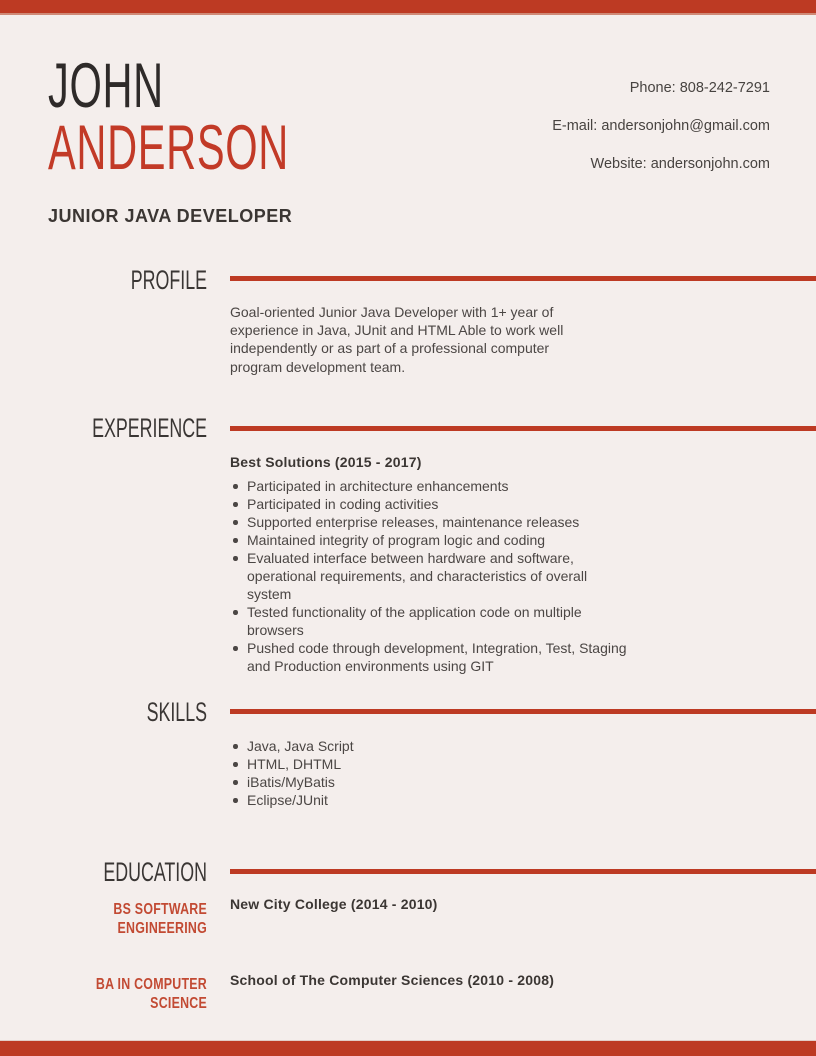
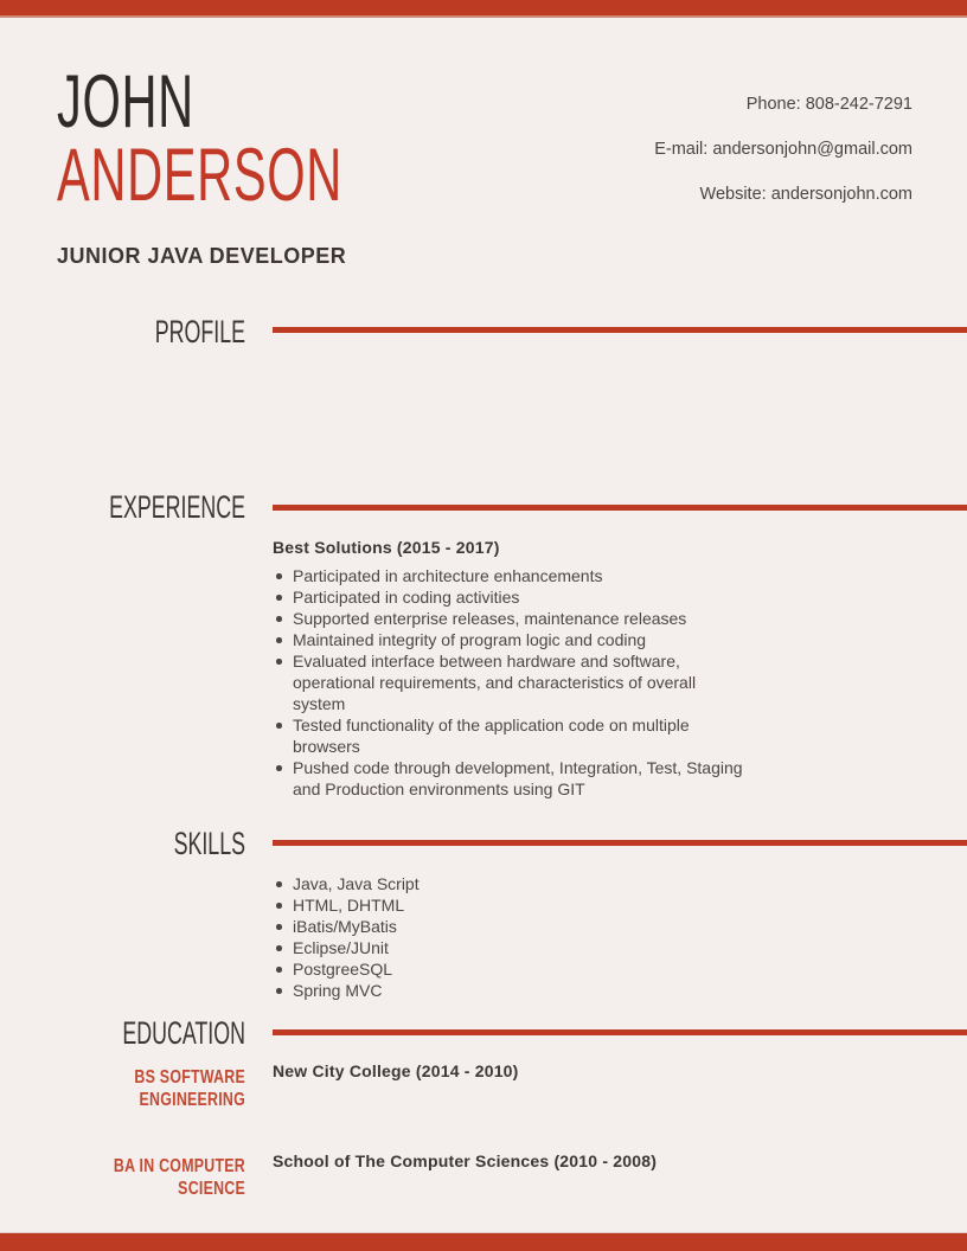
  JOHN
  ANDERSON
  Phone: 808-242-7291
  E-mail: andersonjohn@gmail.com
  Website: andersonjohn.com
  JUNIOR JAVA DEVELOPER
  PROFILE
- Goal-oriented Junior Java Developer with 1+ year of experience in Java, JUnit and HTML Able to work well independently or as part of a professional computer program development team.
  EXPERIENCE
  Best Solutions (2015 - 2017)
  Participated in architecture enhancements
  Participated in coding activities
  Supported enterprise releases, maintenance releases
  Maintained integrity of program logic and coding
  Evaluated interface between hardware and software, operational requirements, and characteristics of overall system
  Tested functionality of the application code on multiple browsers
  Pushed code through development, Integration, Test, Staging and Production environments using GIT
  SKILLS
  Java, Java Script
  HTML, DHTML
  iBatis/MyBatis
  Eclipse/JUnit
+ PostgreeSQL
+ Spring MVC
  EDUCATION
  BS SOFTWARE
  ENGINEERING
  New City College (2014 - 2010)
  BA IN COMPUTER
  SCIENCE
  School of The Computer Sciences (2010 - 2008)
